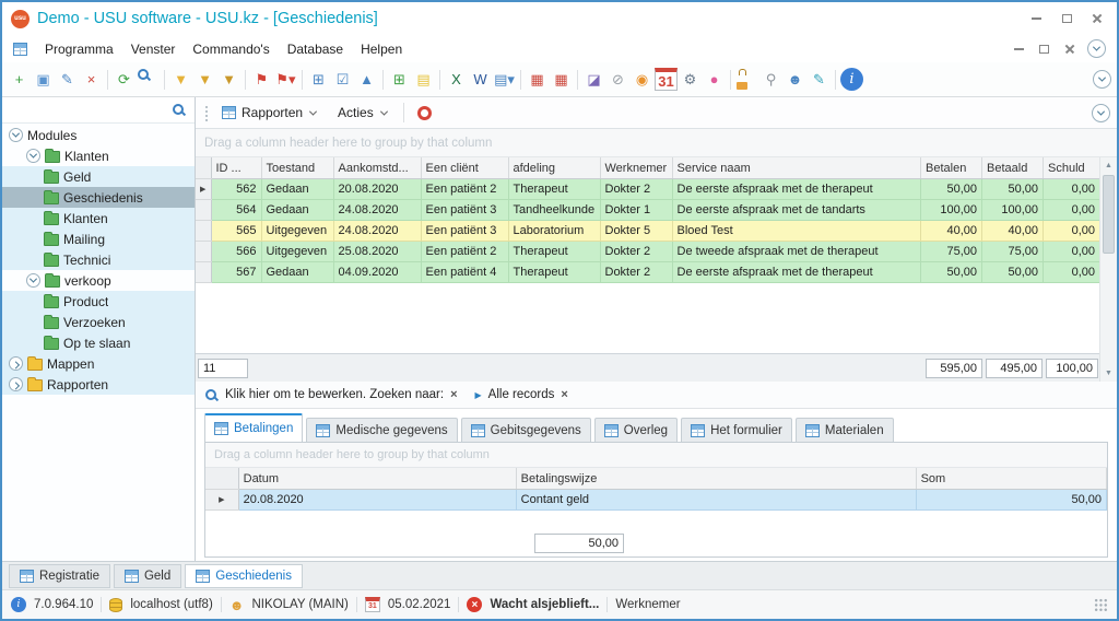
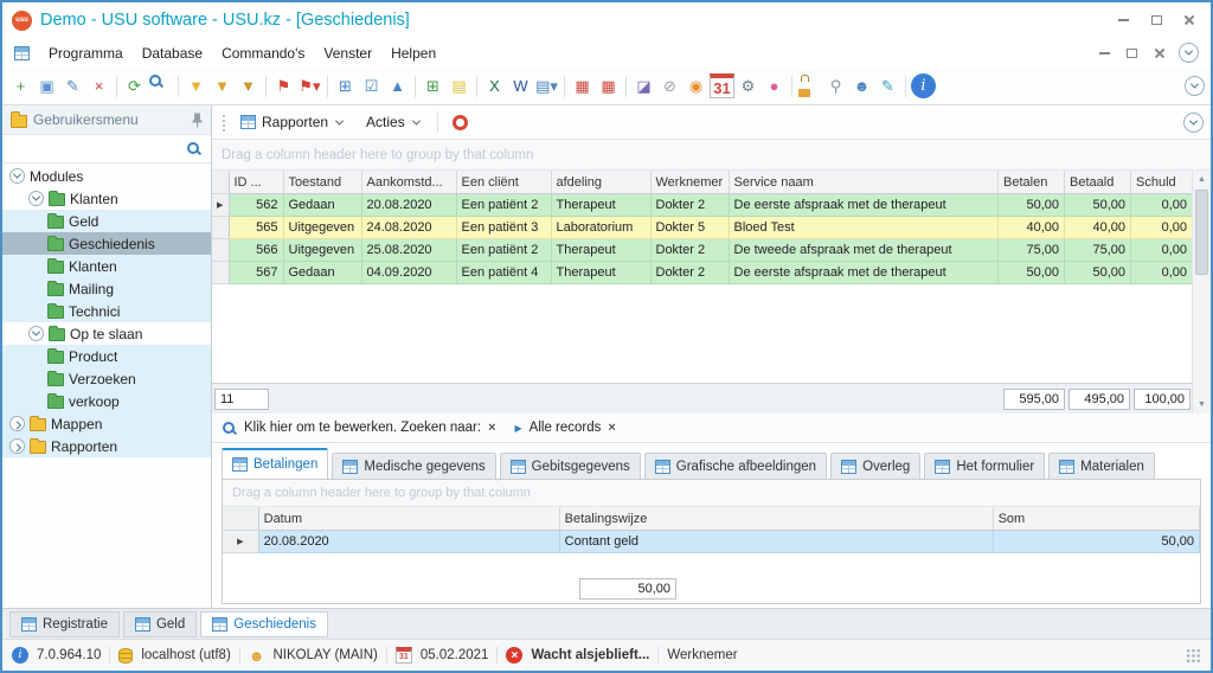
  Demo - USU software - USU.kz - [Geschiedenis]
  Programma
- Venster
+ Database
  Commando's
- Database
+ Venster
  Helpen
  +
  ▣
  ✎
  ×
  ⟳
  ▼
  ▼
  ▼
  ⚑
  ⚑▾
  ⊞
  ☑
  ▲
  ⊞
  ▤
  X
  W
  ▤▾
  ▦
  ▦
  ◪
  ⊘
  ◉
  31
  ⚙
  ●
  ⚲
  ☻
  ✎
+ Gebruikersmenu
  Modules
  Klanten
  Geld
  Geschiedenis
  Klanten
  Mailing
  Technici
- verkoop
+ Op te slaan
  Product
  Verzoeken
- Op te slaan
+ verkoop
  Mappen
  Rapporten
  Rapporten
  Acties
  Drag a column header here to group by that column
  	ID ...	Toestand	Aankomstd...	Een cliënt	afdeling	Werknemer	Service naam	Betalen	Betaald	Schuld
  	562	Gedaan	20.08.2020	Een patiënt 2	Therapeut	Dokter 2	De eerste afspraak met de therapeut	50,00	50,00	0,00
- 	564	Gedaan	24.08.2020	Een patiënt 3	Tandheelkunde	Dokter 1	De eerste afspraak met de tandarts	100,00	100,00	0,00
  	565	Uitgegeven	24.08.2020	Een patiënt 3	Laboratorium	Dokter 5	Bloed Test	40,00	40,00	0,00
  	566	Uitgegeven	25.08.2020	Een patiënt 2	Therapeut	Dokter 2	De tweede afspraak met de therapeut	75,00	75,00	0,00
  	567	Gedaan	04.09.2020	Een patiënt 4	Therapeut	Dokter 2	De eerste afspraak met de therapeut	50,00	50,00	0,00
  11
  595,00
  495,00
  100,00
  Klik hier om te bewerken. Zoeken naar:
  ×
  Alle records
  ×
  Betalingen
  Medische gegevens
  Gebitsgegevens
+ Grafische afbeeldingen
  Overleg
  Het formulier
  Materialen
  Drag a column header here to group by that column
  	Datum	Betalingswijze	Som
  	20.08.2020	Contant geld	50,00
  50,00
  Registratie
  Geld
  Geschiedenis
  7.0.964.10
  localhost (utf8)
  NIKOLAY (MAIN)
  05.02.2021
  Wacht alsjeblieft...
  Werknemer
